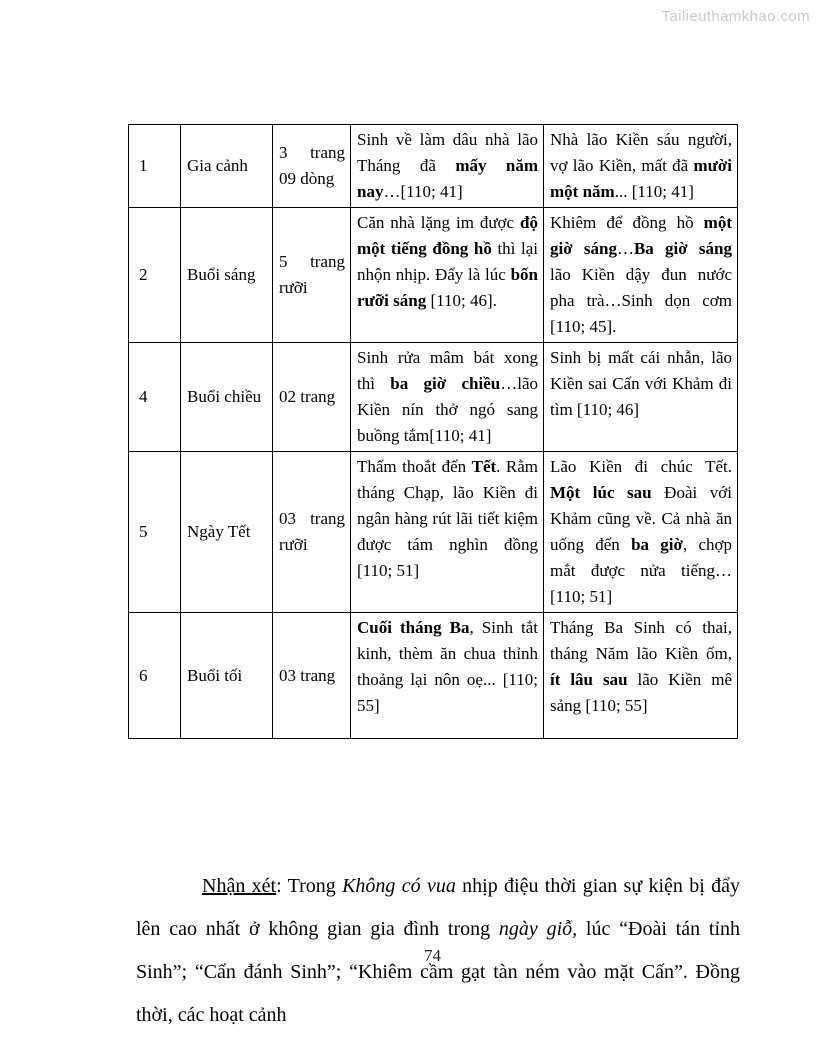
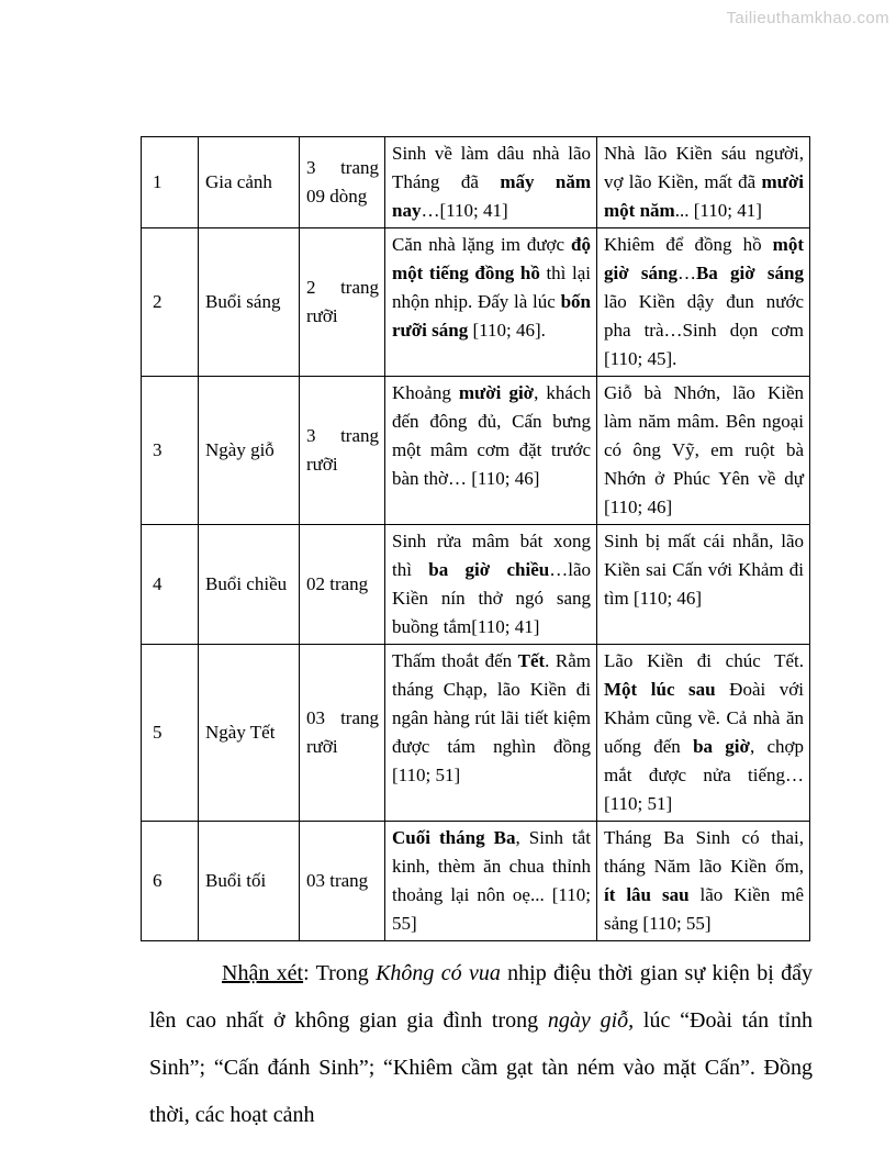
  Tailieuthamkhao.com
  1	Gia cảnh	3 trang 09 dòng	Sinh về làm dâu nhà lão Tháng đã mấy năm nay…[110; 41]	Nhà lão Kiền sáu người, vợ lão Kiền, mất đã mười một năm... [110; 41]
- 2	Buổi sáng	5 trang rưỡi	Căn nhà lặng im được độ một tiếng đồng hồ thì lại nhộn nhịp. Đấy là lúc bốn rưỡi sáng [110; 46].	Khiêm để đồng hồ một giờ sáng…Ba giờ sáng lão Kiền dậy đun nước pha trà…Sinh dọn cơm [110; 45].
+ 2	Buổi sáng	2 trang rưỡi	Căn nhà lặng im được độ một tiếng đồng hồ thì lại nhộn nhịp. Đấy là lúc bốn rưỡi sáng [110; 46].	Khiêm để đồng hồ một giờ sáng…Ba giờ sáng lão Kiền dậy đun nước pha trà…Sinh dọn cơm [110; 45].
+ 3	Ngày giỗ	3 trang rưỡi	Khoảng mười giờ, khách đến đông đủ, Cấn bưng một mâm cơm đặt trước bàn thờ… [110; 46]	Giỗ bà Nhớn, lão Kiền làm năm mâm. Bên ngoại có ông Vỹ, em ruột bà Nhớn ở Phúc Yên về dự [110; 46]
  4	Buổi chiều	02 trang	Sinh rửa mâm bát xong thì ba giờ chiều…lão Kiền nín thở ngó sang buồng tắm[110; 41]	Sinh bị mất cái nhẫn, lão Kiền sai Cấn với Khảm đi tìm [110; 46]
  5	Ngày Tết	03 trang rưỡi	Thấm thoắt đến Tết. Rằm tháng Chạp, lão Kiền đi ngân hàng rút lãi tiết kiệm được tám nghìn đồng [110; 51]	Lão Kiền đi chúc Tết. Một lúc sau Đoài với Khảm cũng về. Cả nhà ăn uống đến ba giờ, chợp mắt được nửa tiếng…[110; 51]
  6	Buổi tối	03 trang	Cuối tháng Ba, Sinh tắt kinh, thèm ăn chua thỉnh thoảng lại nôn oẹ... [110; 55]	Tháng Ba Sinh có thai, tháng Năm lão Kiền ốm, ít lâu sau lão Kiền mê sảng [110; 55]
  Nhận xét: Trong Không có vua nhịp điệu thời gian sự kiện bị đẩy lên cao nhất ở không gian gia đình trong ngày giỗ, lúc “Đoài tán tỉnh Sinh”; “Cấn đánh Sinh”; “Khiêm cầm gạt tàn ném vào mặt Cấn”. Đồng thời, các hoạt cảnh
- 74
